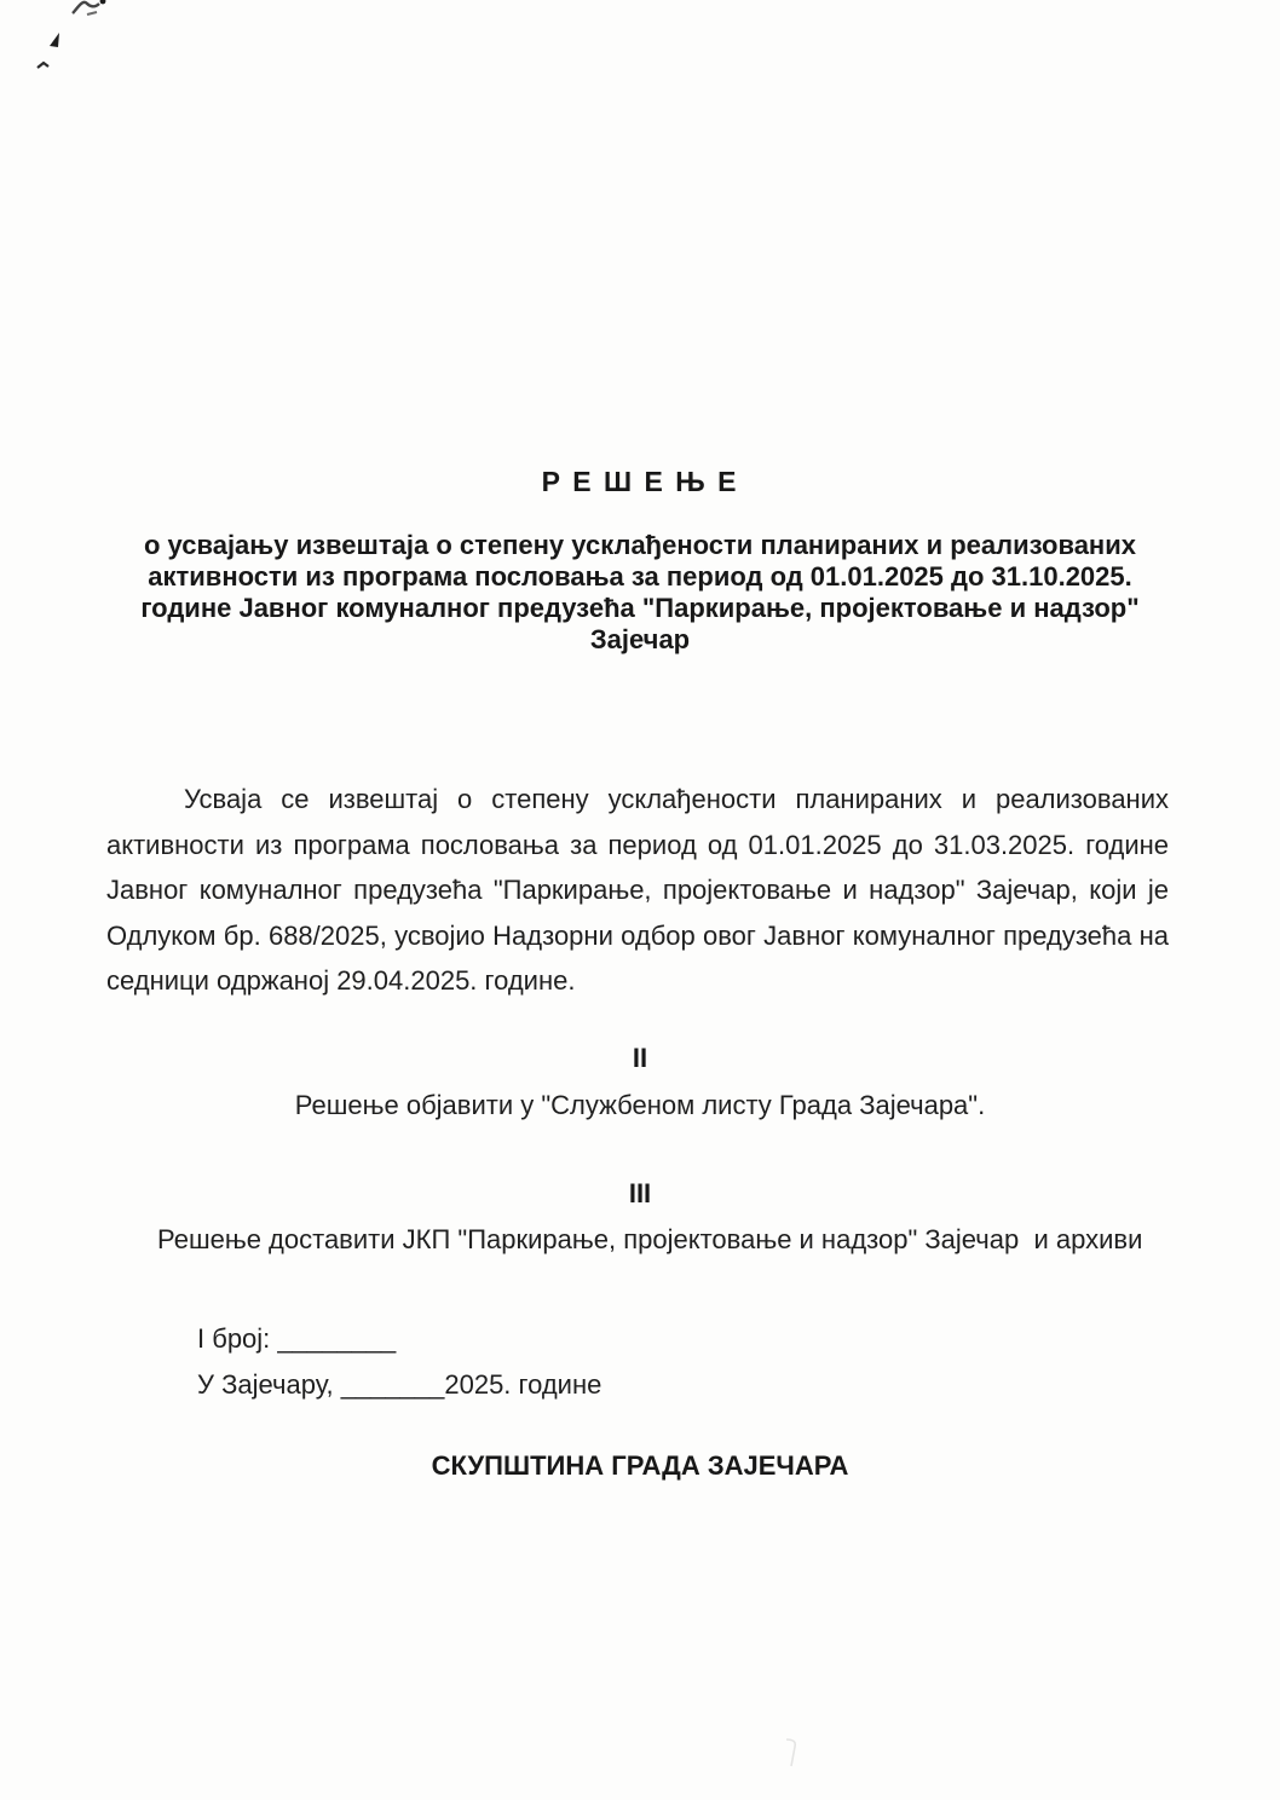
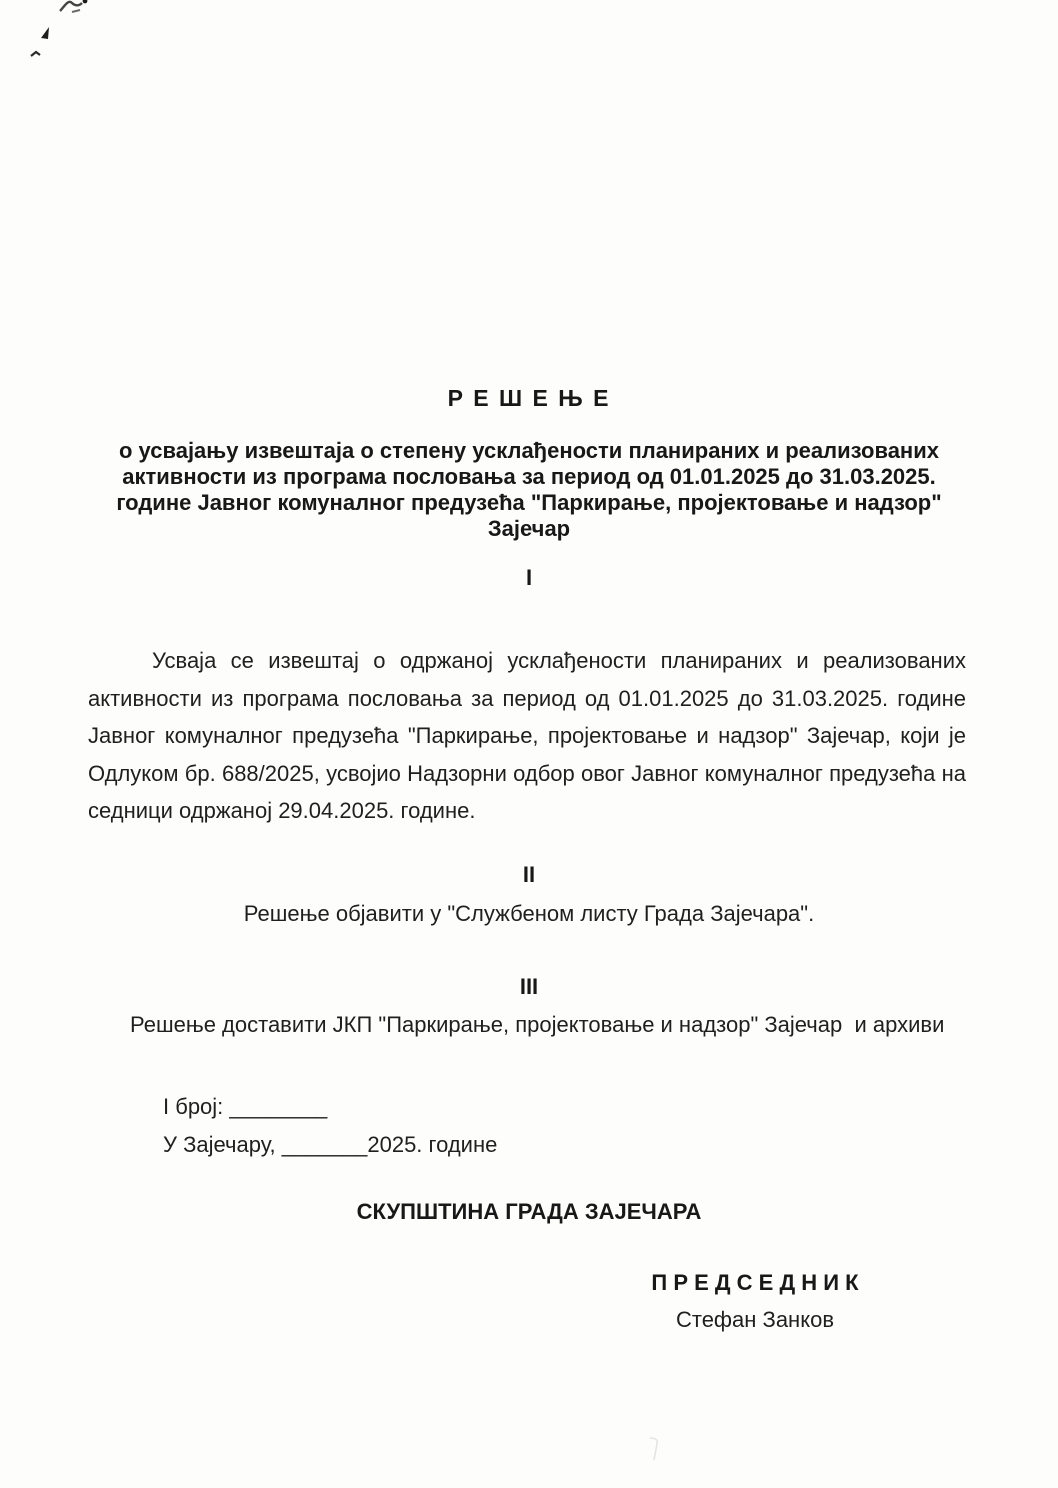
  Р Е Ш Е Њ Е
  о усвајању извештаја о степену усклађености планираних и реализованих
- активности из програма пословања за период од 01.01.2025 до 31.10.2025.
+ активности из програма пословања за период од 01.01.2025 до 31.03.2025.
  године Јавног комуналног предузећа "Паркирање, пројектовање и надзор"
  Зајечар
+ I
- Усваја се извештај о степену усклађености планираних и реализованих
+ Усваја се извештај о одржаној усклађености планираних и реализованих
  активности из програма пословања за период од 01.01.2025 до 31.03.2025. године
  Јавног комуналног предузећа "Паркирање, пројектовање и надзор" Зајечар, који је
  Одлуком бр. 688/2025, усвојио Надзорни одбор овог Јавног комуналног предузећа на
  седници одржаној 29.04.2025. године.
  II
  Решење објавити у "Службеном листу Града Зајечара".
  III
  Решење доставити ЈКП "Паркирање, пројектовање и надзор" Зајечар и архиви
  I број: ________
  У Зајечару, _______2025. године
  СКУПШТИНА ГРАДА ЗАЈЕЧАРА
+ П Р Е Д С Е Д Н И К
+ Стефан Занков
